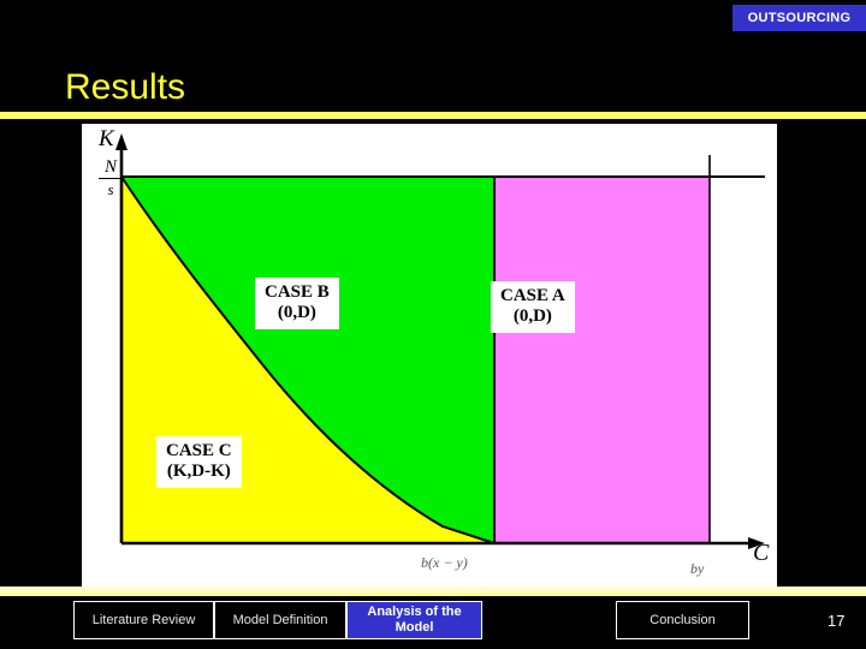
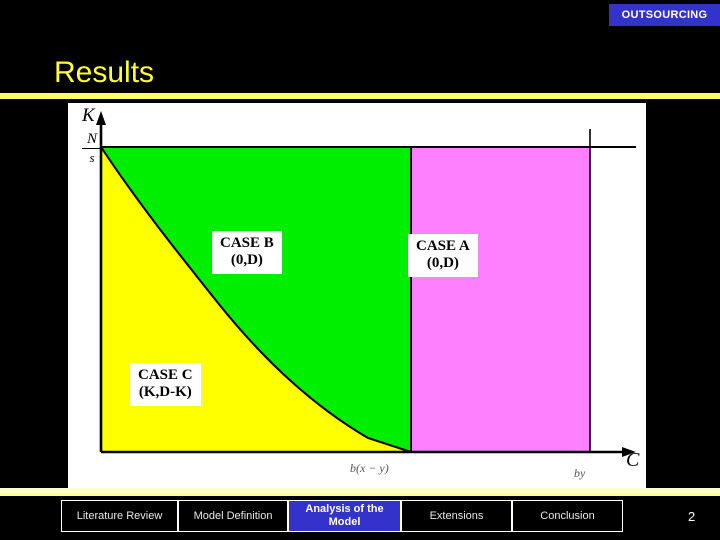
  OUTSOURCING
  Results
  K
  N
  s
  C
  b(x − y)
  by
  CASE B
  (0,D)
  CASE A
  (0,D)
  CASE C
  (K,D-K)
  Literature Review
  Model Definition
  Analysis of the Model
+ Extensions
  Conclusion
- 17
+ 2
